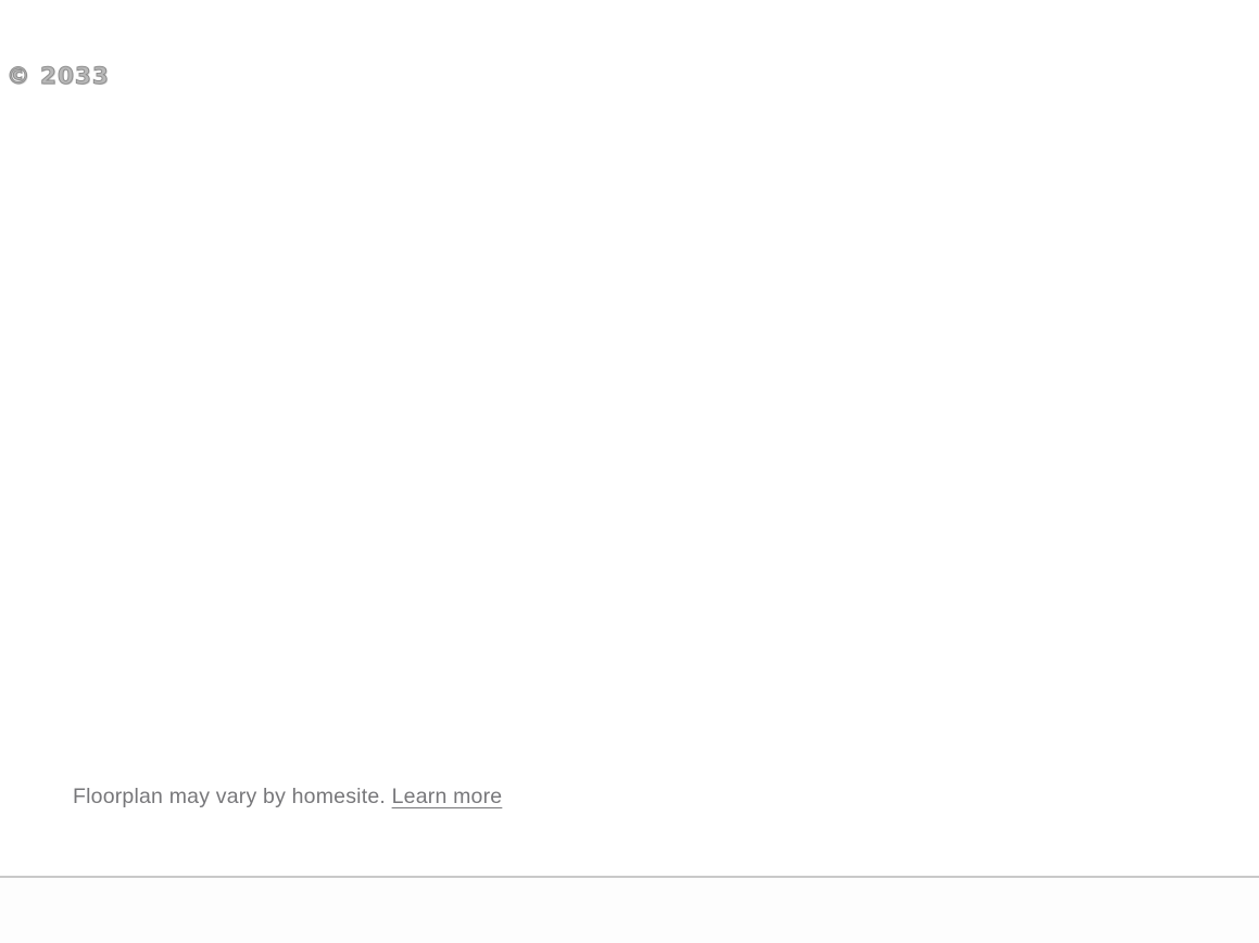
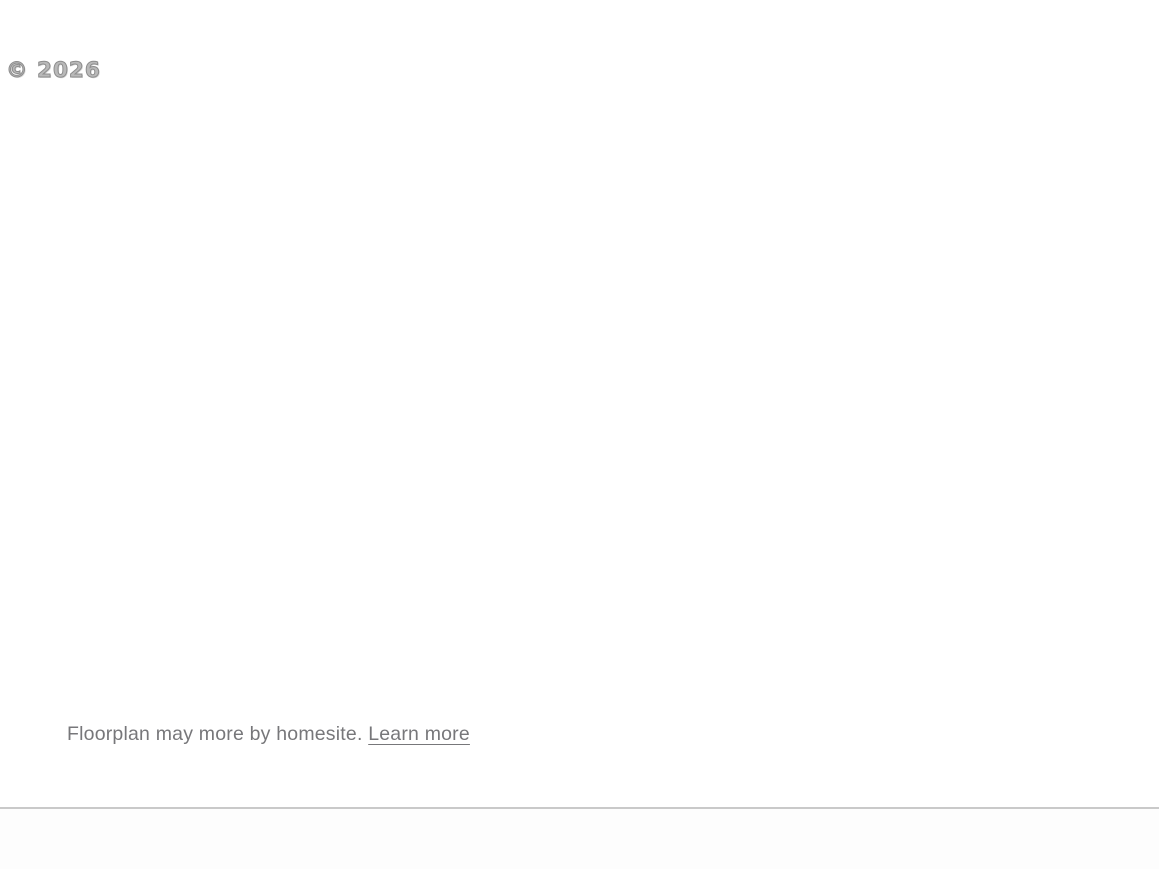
- © 2033
+ © 2026
- Floorplan may vary by homesite. Learn more
+ Floorplan may more by homesite. Learn more
